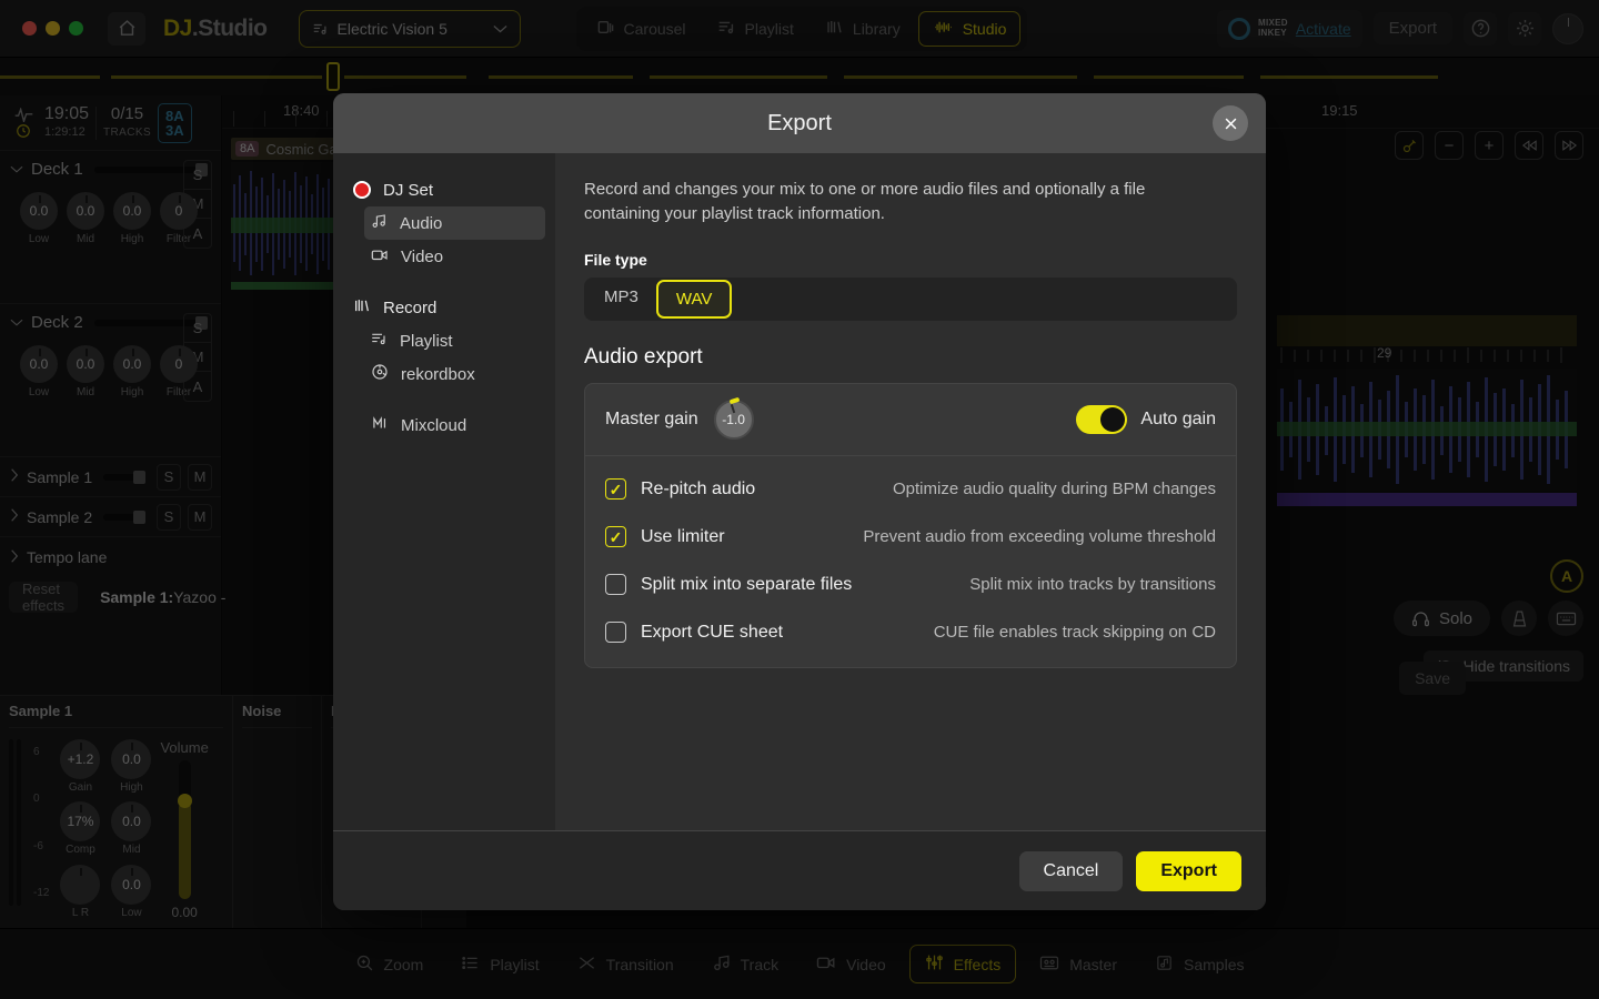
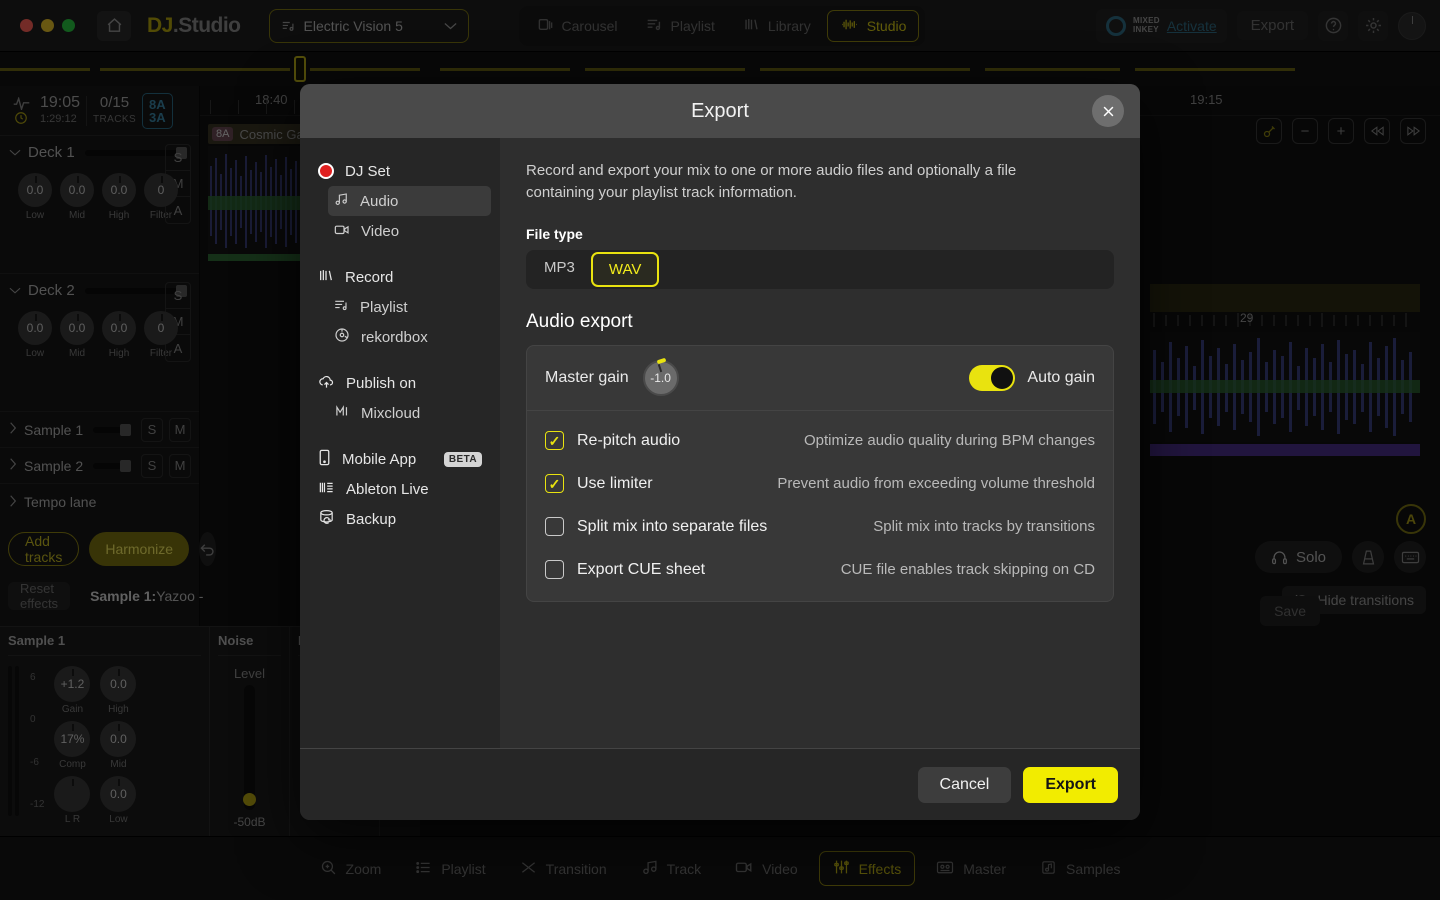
  DJ.Studio
  Electric Vision 5
  Carousel
  Playlist
  Library
  Studio
  MIXED
  INKEY
  Activate
  Export
  1:40
  19:15
  8A
  Cosmic G
  29
  −
  +
  A
  Solo
  Hide transitions
  Save
  19:05
  1:29:12
  0/15
  TRACKS
  8A
  3A
  Deck 1
  S
  M
  A
  0.0
  Low
  0.0
  Mid
  0.0
  High
  0
  Filter
  Deck 2
  S
  M
  A
  0.0
  Low
  0.0
  Mid
  0.0
  High
  0
  Filter
  Sample 1
  S
  M
  Sample 2
  S
  M
  Tempo lane
+ Add tracks
+ Harmonize
  Reset effects
  Sample 1:Yazoo -
  Sample 1
  6
  0
  -6
  -12
  +1.2
  Gain
  0.0
  High
  17%
  Comp
  0.0
  Mid
  L R
  0.0
  Low
- Volume
- 0.00
  Noise
+ Level
+ -50dB
  Zoom
  Playlist
  Transition
  Track
  Video
  Effects
  Master
  Samples
  Export
  DJ Set
  Audio
  Video
  Record
  Playlist
  rekordbox
+ Publish on
  Mixcloud
+ Mobile App
+ BETA
+ Ableton Live
+ Backup
- Record and changes your mix to one or more audio files and optionally a file containing your playlist track information.
+ Record and export your mix to one or more audio files and optionally a file containing your playlist track information.
  File type
  MP3
  WAV
  Audio export
  Master gain
  -1.0
  Auto gain
  ✓
  Re-pitch audio
  Optimize audio quality during BPM changes
  ✓
  Use limiter
  Prevent audio from exceeding volume threshold
  Split mix into separate files
  Split mix into tracks by transitions
  Export CUE sheet
  CUE file enables track skipping on CD
  Cancel
  Export
